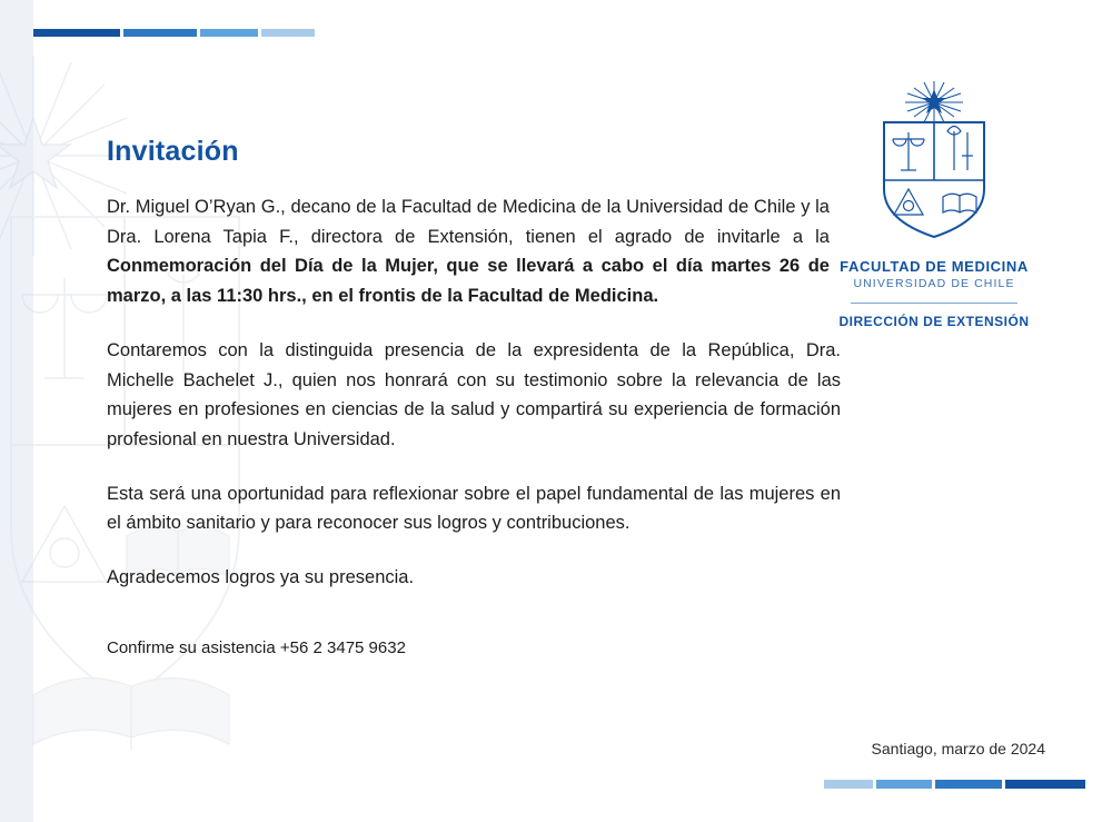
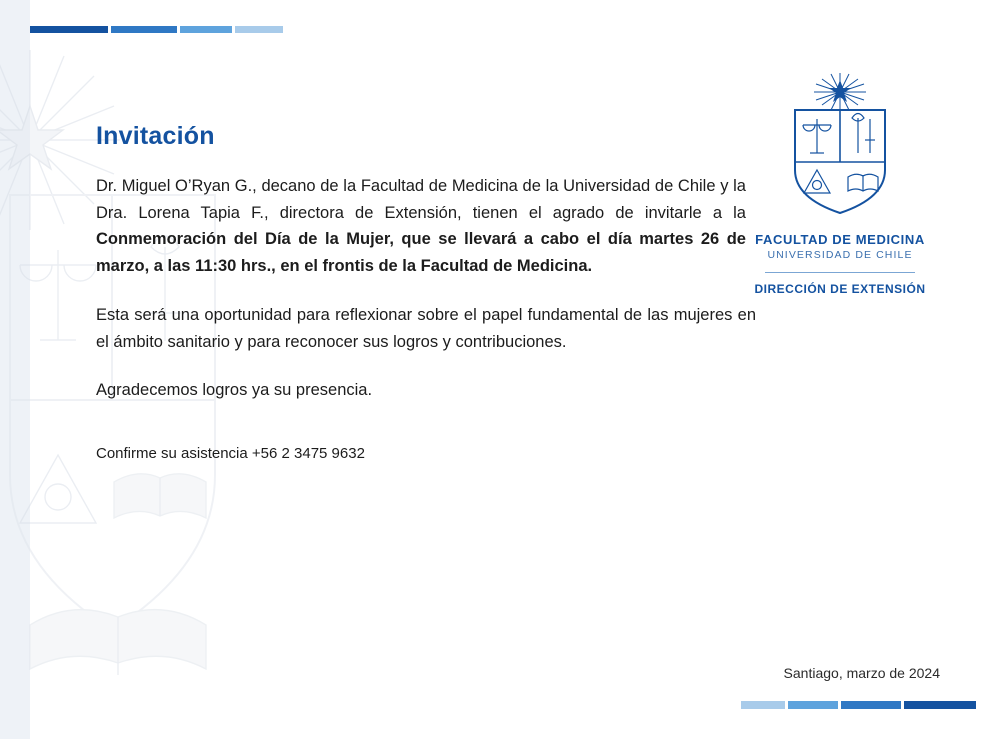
  FACULTAD DE MEDICINA
  UNIVERSIDAD DE CHILE
  DIRECCIÓN DE EXTENSIÓN
  Invitación
  Dr. Miguel O’Ryan G., decano de la Facultad de Medicina de la Universidad de Chile y la Dra. Lorena Tapia F., directora de Extensión, tienen el agrado de invitarle a la Conmemoración del Día de la Mujer, que se llevará a cabo el día martes 26 de marzo, a las 11:30 hrs., en el frontis de la Facultad de Medicina.
- Contaremos con la distinguida presencia de la expresidenta de la República, Dra. Michelle Bachelet J., quien nos honrará con su testimonio sobre la relevancia de las mujeres en profesiones en ciencias de la salud y compartirá su experiencia de formación profesional en nuestra Universidad.
  Esta será una oportunidad para reflexionar sobre el papel fundamental de las mujeres en el ámbito sanitario y para reconocer sus logros y contribuciones.
  Agradecemos logros ya su presencia.
  Confirme su asistencia +56 2 3475 9632
  Santiago, marzo de 2024
